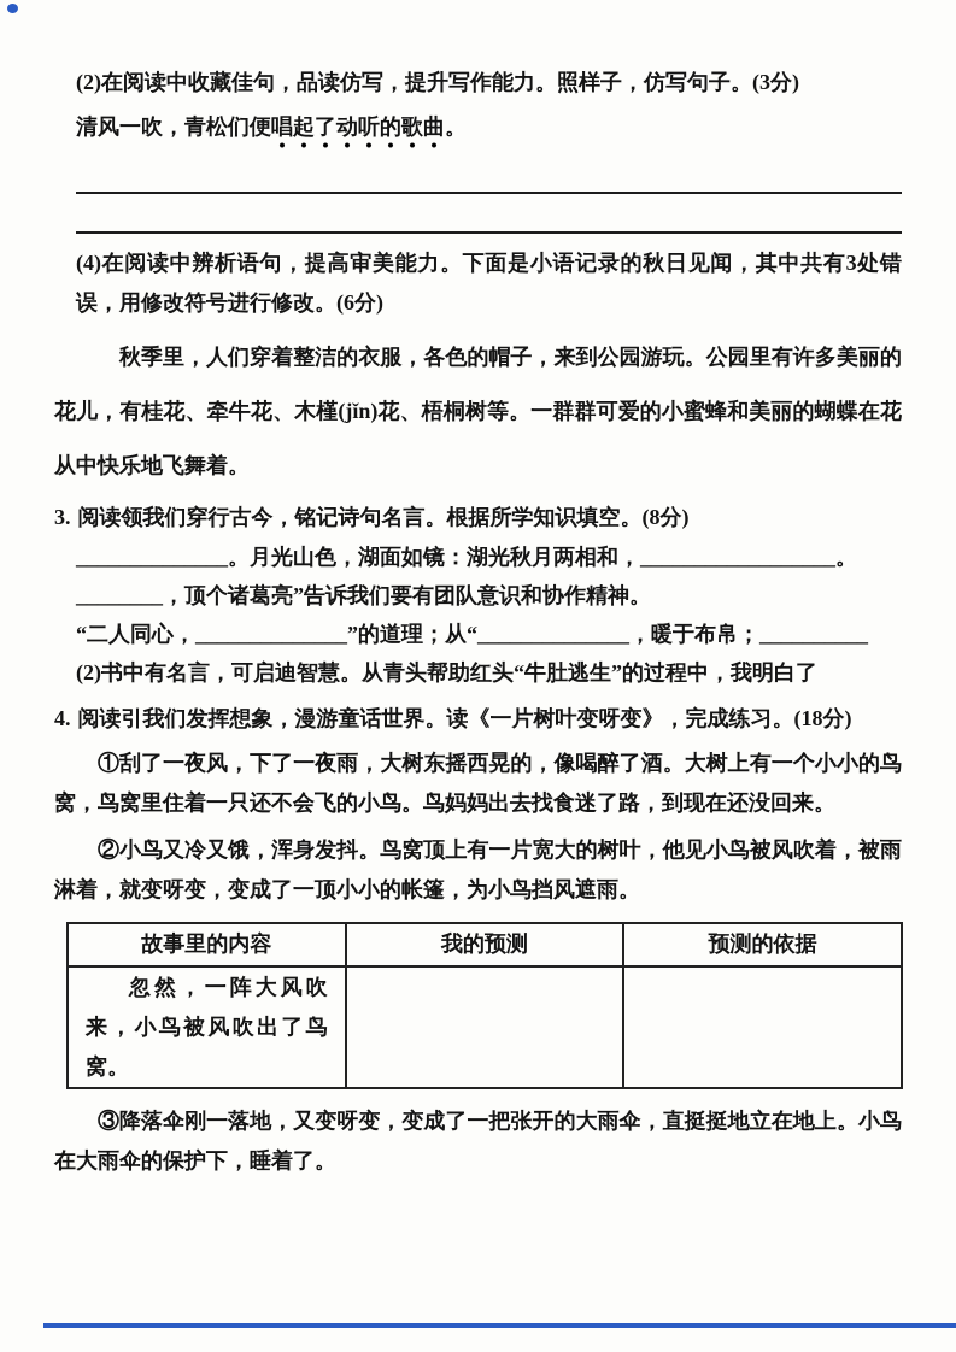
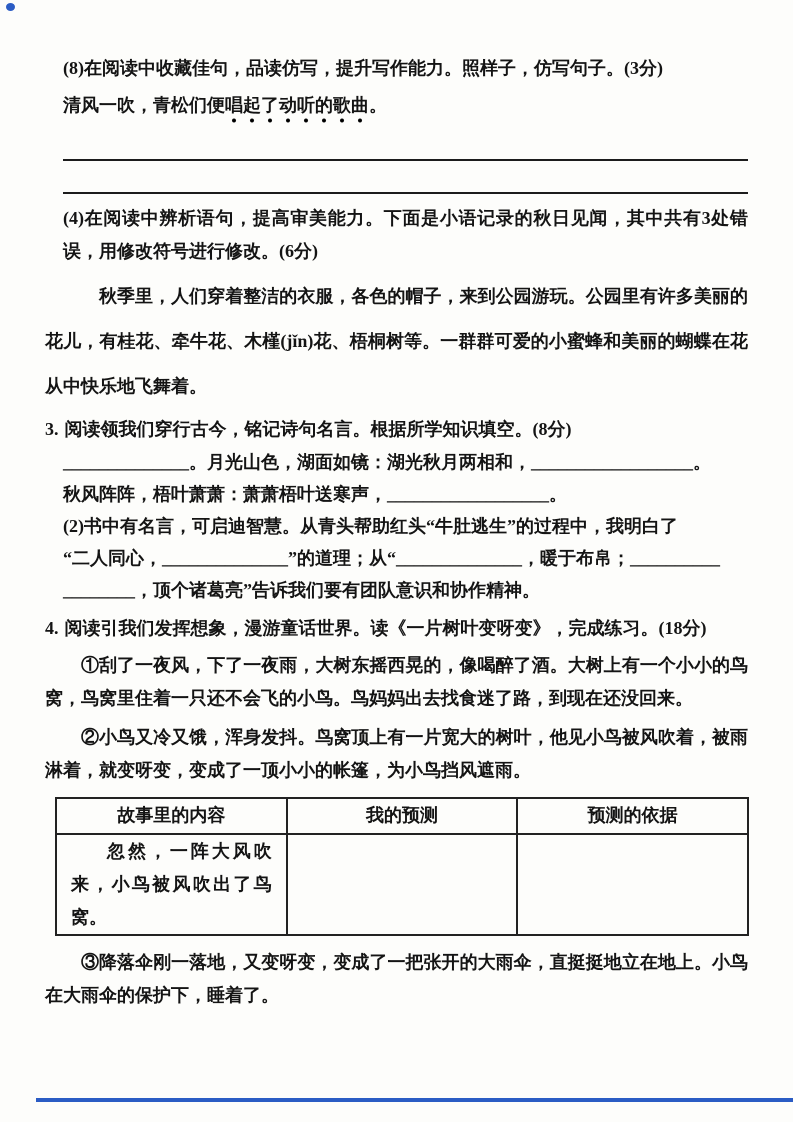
- (2)在阅读中收藏佳句，品读仿写，提升写作能力。照样子，仿写句子。(3分)
+ (8)在阅读中收藏佳句，品读仿写，提升写作能力。照样子，仿写句子。(3分)
  清风一吹，青松们便唱起了动听的歌曲。
  (4)在阅读中辨析语句，提高审美能力。下面是小语记录的秋日见闻，其中共有3处错误，用修改符号进行修改。(6分)
  秋季里，人们穿着整洁的衣服，各色的帽子，来到公园游玩。公园里有许多美丽的花儿，有桂花、牵牛花、木槿(jǐn)花、梧桐树等。一群群可爱的小蜜蜂和美丽的蝴蝶在花从中快乐地飞舞着。
  3. 阅读领我们穿行古今，铭记诗句名言。根据所学知识填空。(8分)
  ______________。月光山色，湖面如镜：湖光秋月两相和，__________________。
+ 秋风阵阵，梧叶萧萧：萧萧梧叶送寒声，__________________。
- ________，顶个诸葛亮”告诉我们要有团队意识和协作精神。
+ (2)书中有名言，可启迪智慧。从青头帮助红头“牛肚逃生”的过程中，我明白了
  “二人同心，______________”的道理；从“______________，暖于布帛；__________
- (2)书中有名言，可启迪智慧。从青头帮助红头“牛肚逃生”的过程中，我明白了
+ ________，顶个诸葛亮”告诉我们要有团队意识和协作精神。
  4. 阅读引我们发挥想象，漫游童话世界。读《一片树叶变呀变》，完成练习。(18分)
  ①刮了一夜风，下了一夜雨，大树东摇西晃的，像喝醉了酒。大树上有一个小小的鸟窝，鸟窝里住着一只还不会飞的小鸟。鸟妈妈出去找食迷了路，到现在还没回来。
  ②小鸟又冷又饿，浑身发抖。鸟窝顶上有一片宽大的树叶，他见小鸟被风吹着，被雨淋着，就变呀变，变成了一顶小小的帐篷，为小鸟挡风遮雨。
  故事里的内容	我的预测	预测的依据
  忽然，一阵大风吹来，小鸟被风吹出了鸟窝。
  ③降落伞刚一落地，又变呀变，变成了一把张开的大雨伞，直挺挺地立在地上。小鸟在大雨伞的保护下，睡着了。
